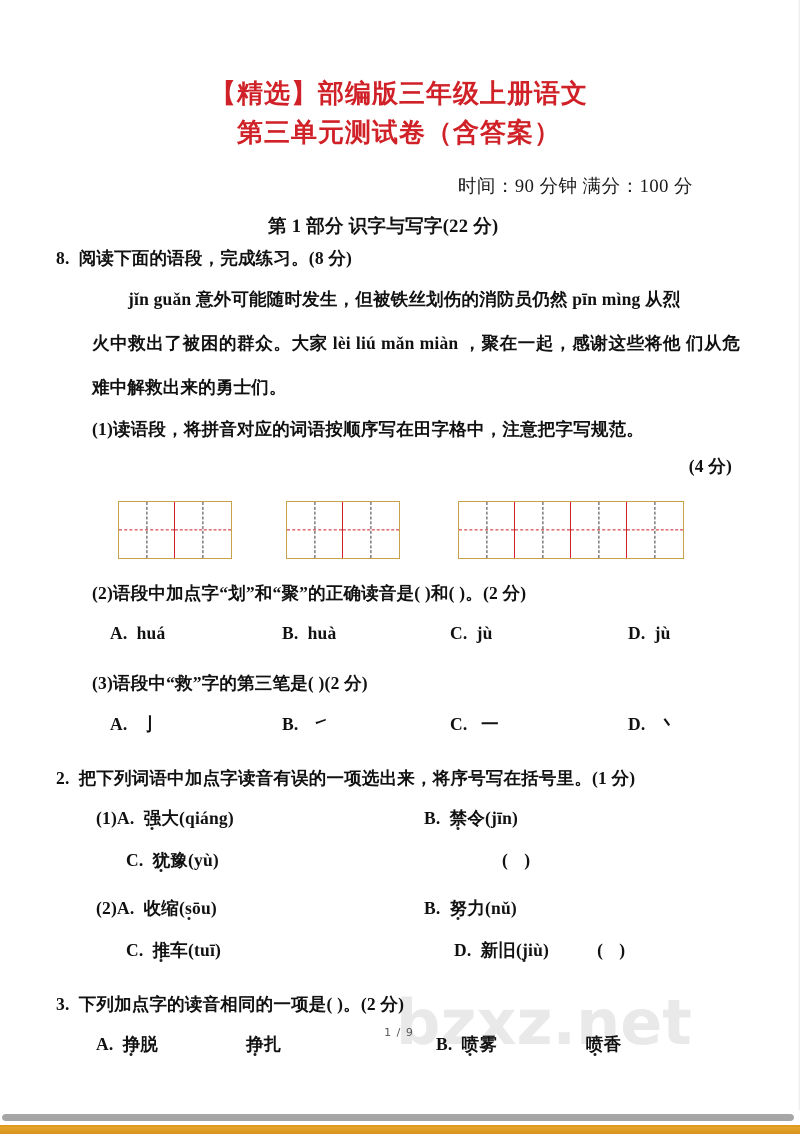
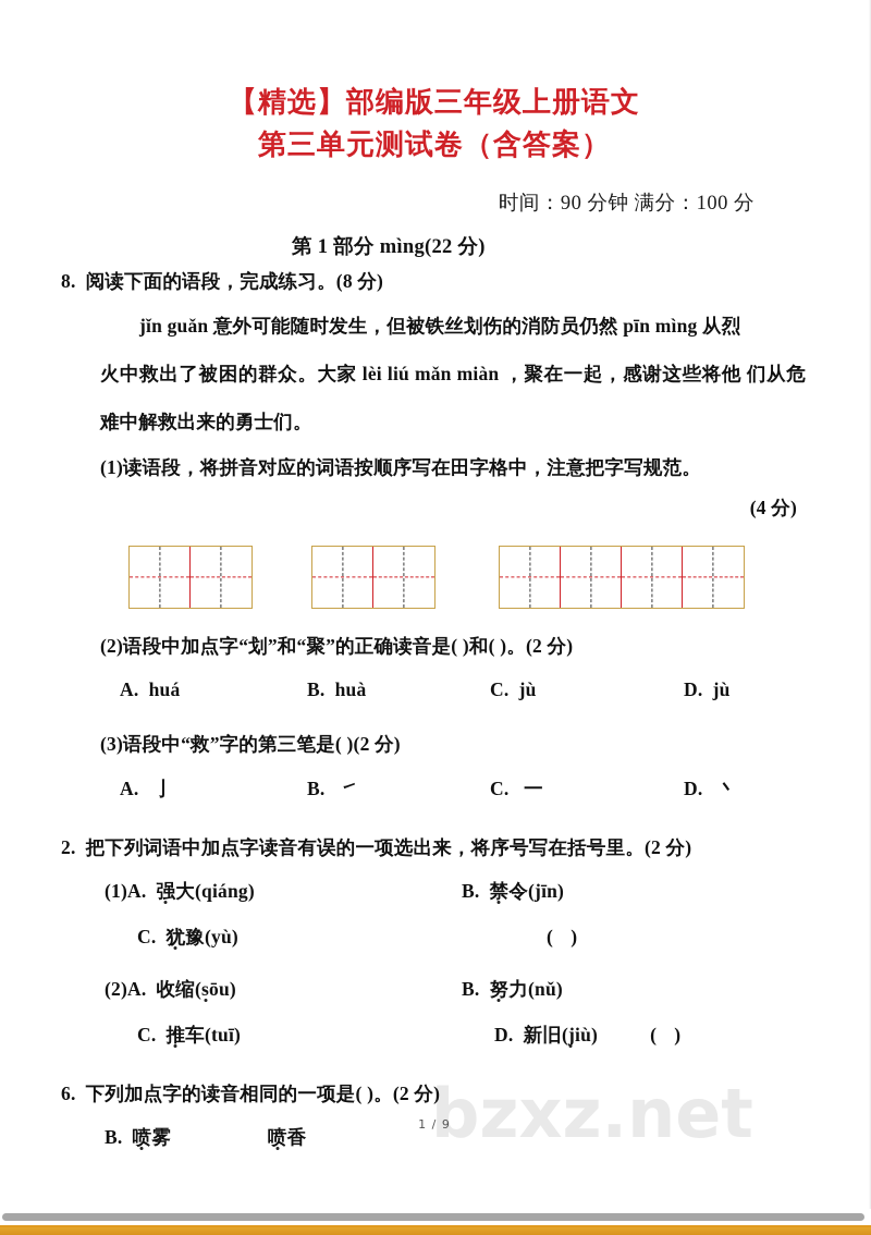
  bzxz.net
  【精选】部编版三年级上册语文
  第三单元测试卷（含答案）
  时间：90 分钟 满分：100 分
- 第 1 部分 识字与写字(22 分)
+ 第 1 部分 mìng(22 分)
  8. 阅读下面的语段，完成练习。(8 分)
  jǐn guǎn 意外可能随时发生，但被铁丝划伤的消防员仍然 pīn mìng 从烈
  火中救出了被困的群众。大家 lèi liú mǎn miàn ，聚在一起，感谢这些将他 们从危难中解救出来的勇士们。
  (1)读语段，将拼音对应的词语按顺序写在田字格中，注意把字写规范。
  (4 分)
  (2)语段中加点字“划”和“聚”的正确读音是( )和( )。(2 分)
  A. huá
  B. huà
  C. jù
  D. jù
  (3)语段中“救”字的第三笔是( )(2 分)
  A. 亅
  B. ㇀
  C. 一
  D. 丶
- 2. 把下列词语中加点字读音有误的一项选出来，将序号写在括号里。(1 分)
+ 2. 把下列词语中加点字读音有误的一项选出来，将序号写在括号里。(2 分)
  (1)A. 强大(qiáng)
  B. 禁令(jīn)
  C. 犹豫(yù)
  ( )
  (2)A. 收缩(sōu)
  B. 努力(nǔ)
  C. 推车(tuī)
  D. 新旧(jiù)
  ( )
- 3. 下列加点字的读音相同的一项是( )。(2 分)
+ 6. 下列加点字的读音相同的一项是( )。(2 分)
- A. 挣脱
- 挣扎
  B. 喷雾
  喷香
  1 / 9
